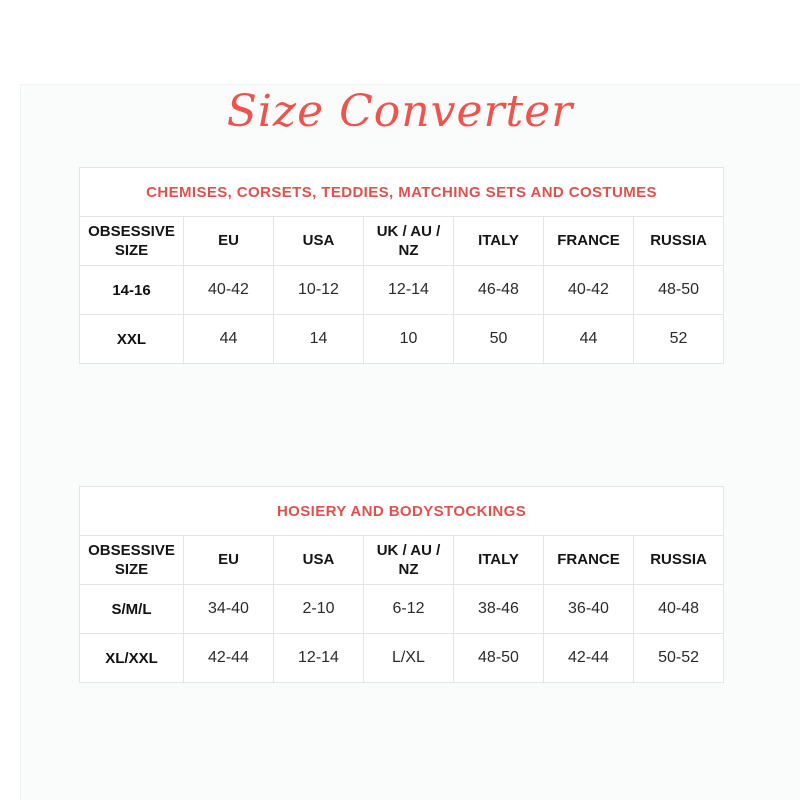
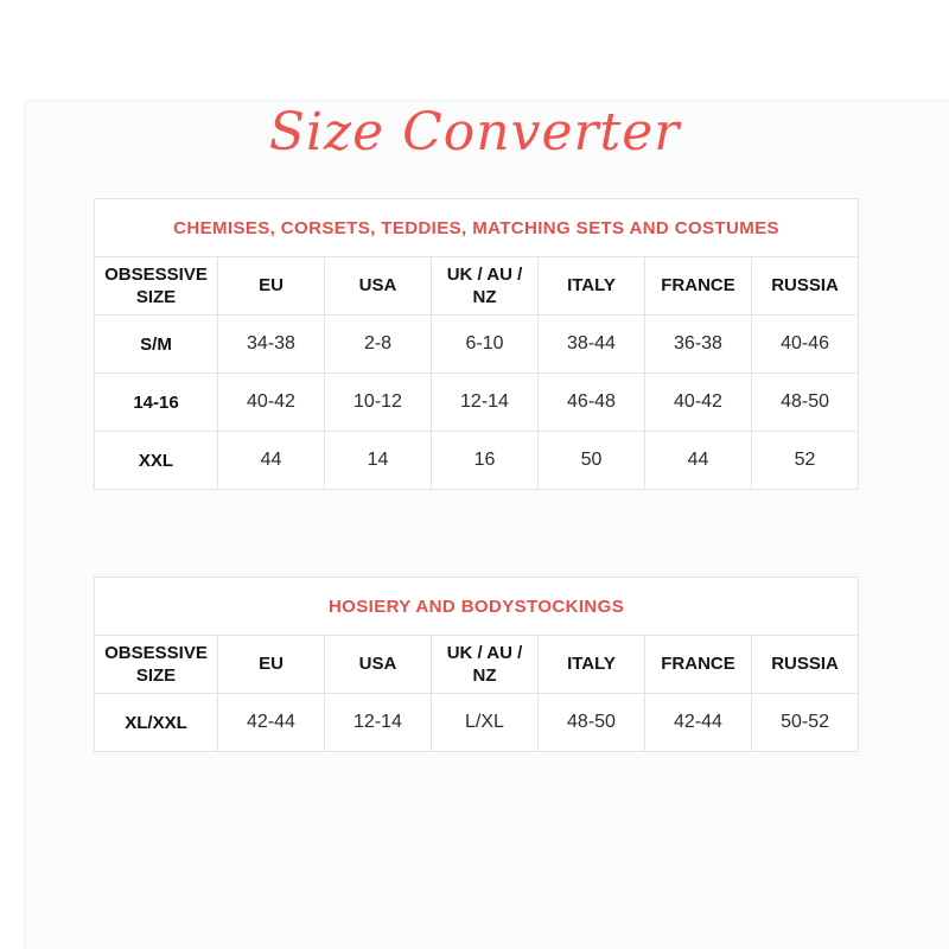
  Size Converter
  CHEMISES, CORSETS, TEDDIES, MATCHING SETS AND COSTUMES
  OBSESSIVE SIZE	EU	USA	UK / AU / NZ	ITALY	FRANCE	RUSSIA
+ S/M	34-38	2-8	6-10	38-44	36-38	40-46
  14-16	40-42	10-12	12-14	46-48	40-42	48-50
- XXL	44	14	10	50	44	52
+ XXL	44	14	16	50	44	52
  HOSIERY AND BODYSTOCKINGS
  OBSESSIVE SIZE	EU	USA	UK / AU / NZ	ITALY	FRANCE	RUSSIA
- S/M/L	34-40	2-10	6-12	38-46	36-40	40-48
  XL/XXL	42-44	12-14	L/XL	48-50	42-44	50-52
